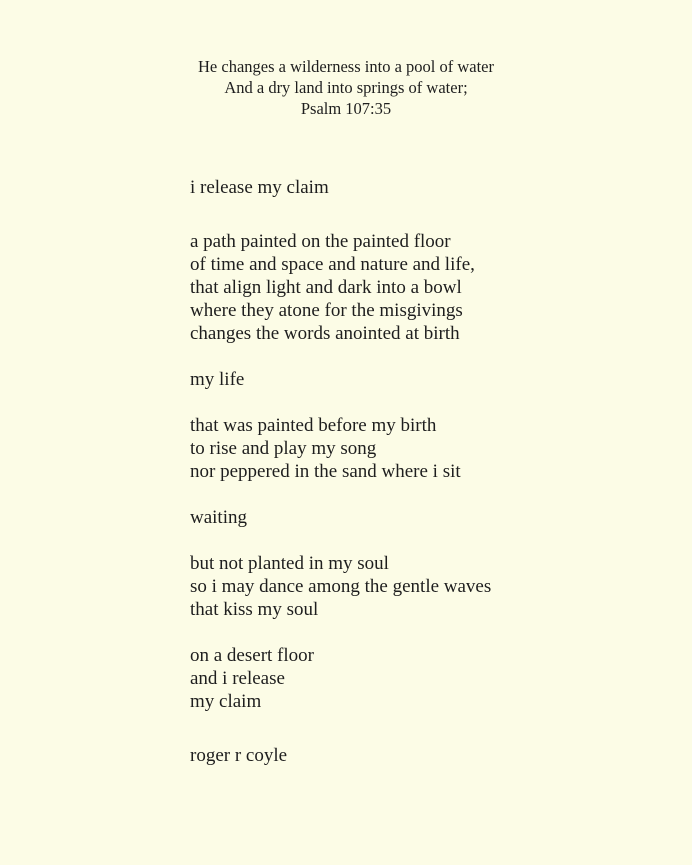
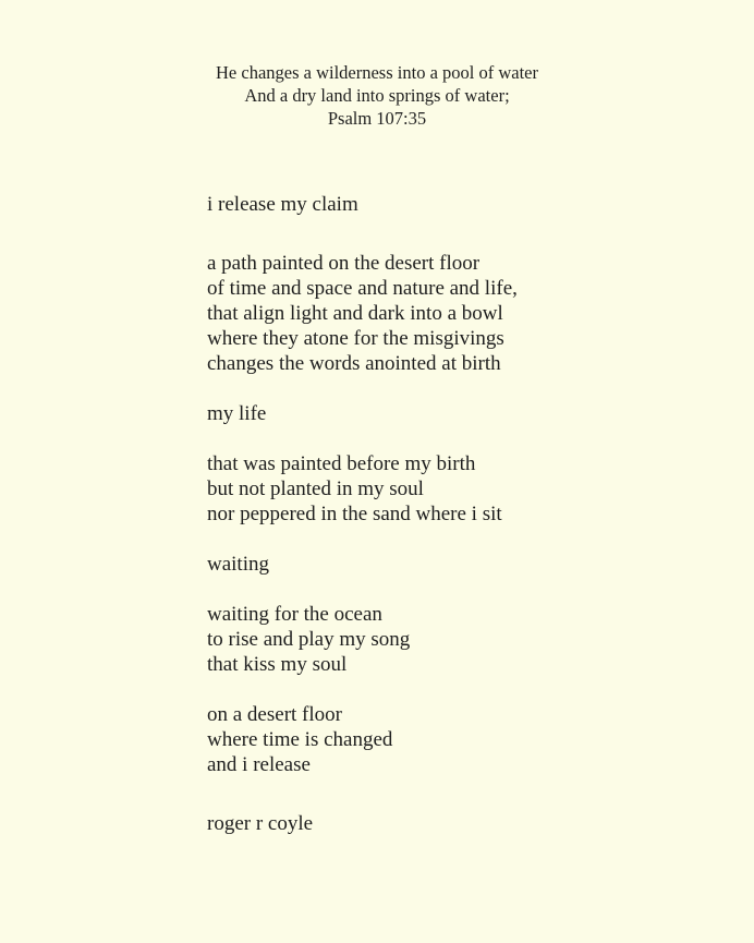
  He changes a wilderness into a pool of water
  And a dry land into springs of water;
  Psalm 107:35
  i release my claim
- a path painted on the painted floor
+ a path painted on the desert floor
  of time and space and nature and life,
  that align light and dark into a bowl
  where they atone for the misgivings
  changes the words anointed at birth
  my life
  that was painted before my birth
- to rise and play my song
+ but not planted in my soul
  nor peppered in the sand where i sit
  waiting
+ waiting for the ocean
- but not planted in my soul
+ to rise and play my song
- so i may dance among the gentle waves
  that kiss my soul
  on a desert floor
+ where time is changed
  and i release
- my claim
  roger r coyle
